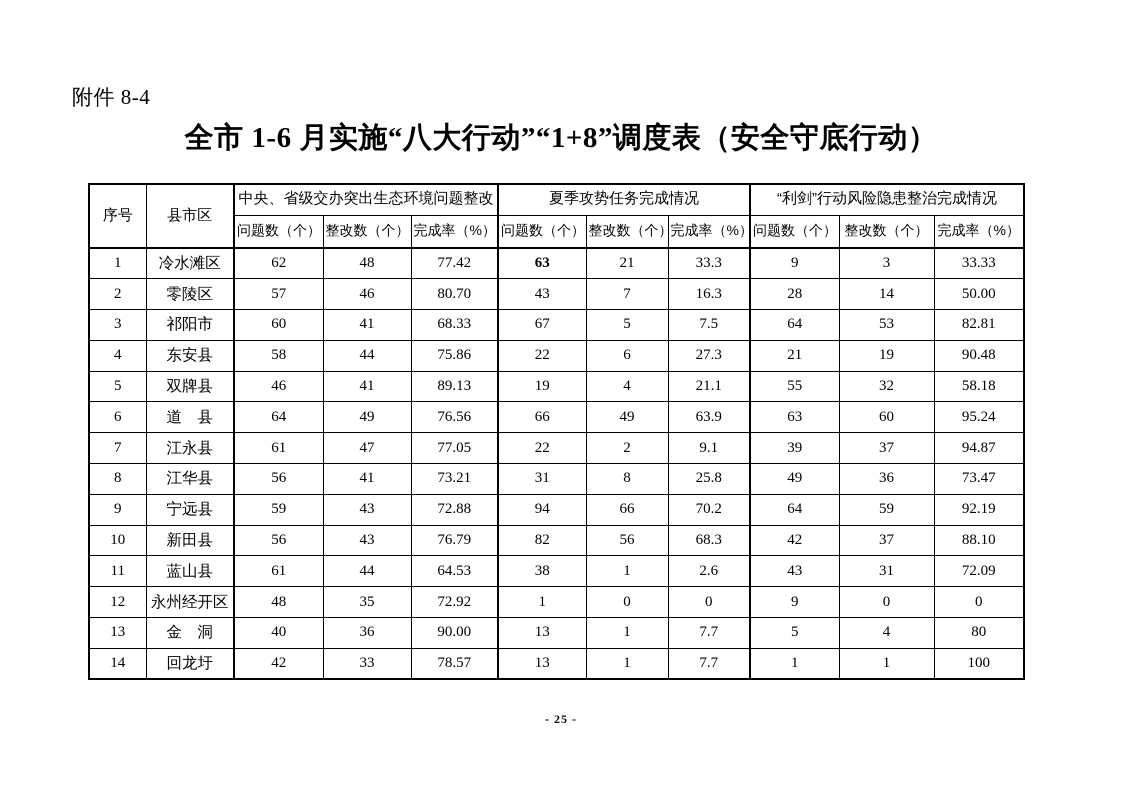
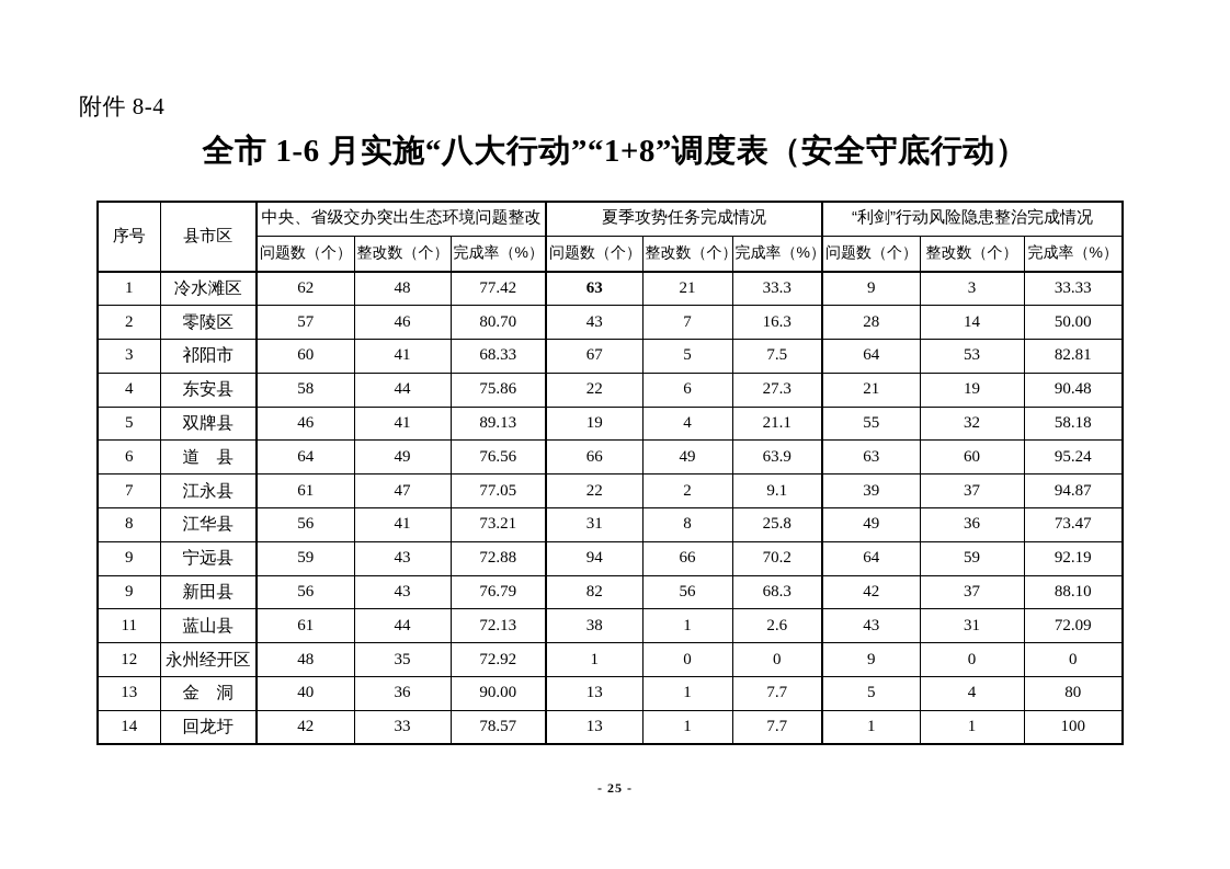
  附件 8-4
  全市 1-6 月实施“八大行动”“1+8”调度表（安全守底行动）
  序号	县市区	中央、省级交办突出生态环境问题整改	夏季攻势任务完成情况	“利剑”行动风险隐患整治完成情况
  问题数（个）	整改数（个）	完成率（%）	问题数（个）	整改数（个）	完成率（%）	问题数（个）	整改数（个）	完成率（%）
  1	冷水滩区	62	48	77.42	63	21	33.3	9	3	33.33
  2	零陵区	57	46	80.70	43	7	16.3	28	14	50.00
  3	祁阳市	60	41	68.33	67	5	7.5	64	53	82.81
  4	东安县	58	44	75.86	22	6	27.3	21	19	90.48
  5	双牌县	46	41	89.13	19	4	21.1	55	32	58.18
  6	道 县	64	49	76.56	66	49	63.9	63	60	95.24
  7	江永县	61	47	77.05	22	2	9.1	39	37	94.87
  8	江华县	56	41	73.21	31	8	25.8	49	36	73.47
  9	宁远县	59	43	72.88	94	66	70.2	64	59	92.19
- 10	新田县	56	43	76.79	82	56	68.3	42	37	88.10
+ 9	新田县	56	43	76.79	82	56	68.3	42	37	88.10
- 11	蓝山县	61	44	64.53	38	1	2.6	43	31	72.09
+ 11	蓝山县	61	44	72.13	38	1	2.6	43	31	72.09
  12	永州经开区	48	35	72.92	1	0	0	9	0	0
  13	金 洞	40	36	90.00	13	1	7.7	5	4	80
  14	回龙圩	42	33	78.57	13	1	7.7	1	1	100
  - 25 -
